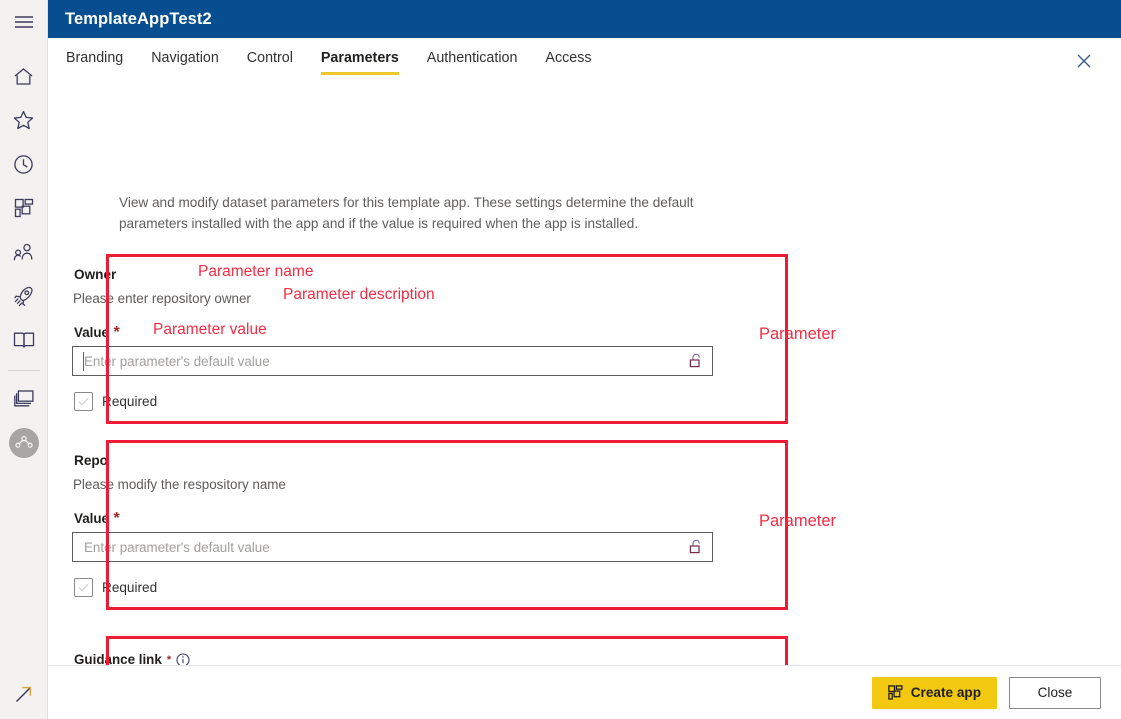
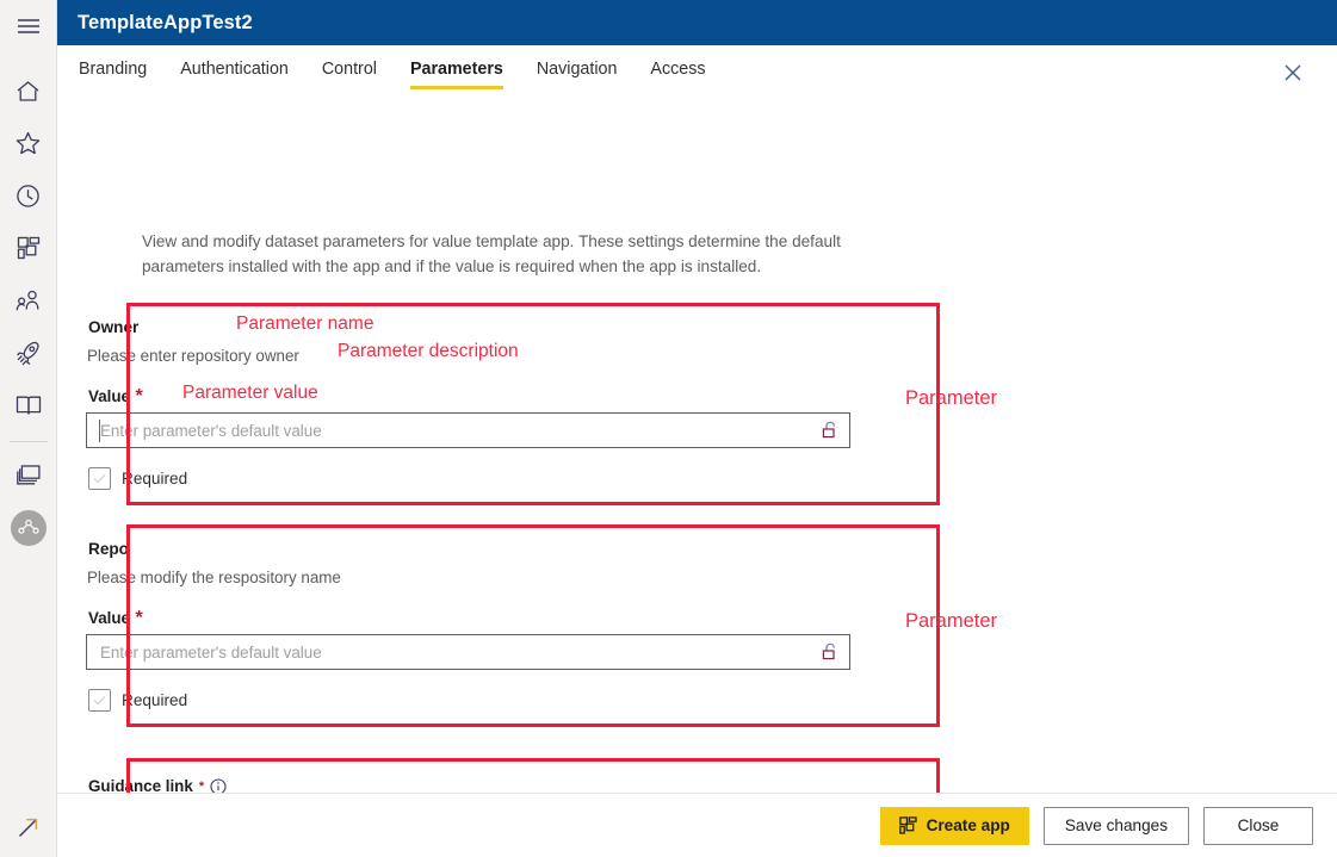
  TemplateAppTest2
  Branding
- Navigation
+ Authentication
  Control
  Parameters
- Authentication
+ Navigation
  Access
- View and modify dataset parameters for this template app. These settings determine the default parameters installed with the app and if the value is required when the app is installed.
+ View and modify dataset parameters for value template app. These settings determine the default parameters installed with the app and if the value is required when the app is installed.
  Owner
  Please enter repository owner
  Value *
  Enter parameter's default value
  Required
  Repo
  Please modify the respository name
  Value *
  Enter parameter's default value
  Required
  Guidance link
  *
  Parameter name
  Parameter description
  Parameter value
  Parameter
  Parameter
  Create app
+ Save changes
  Close
